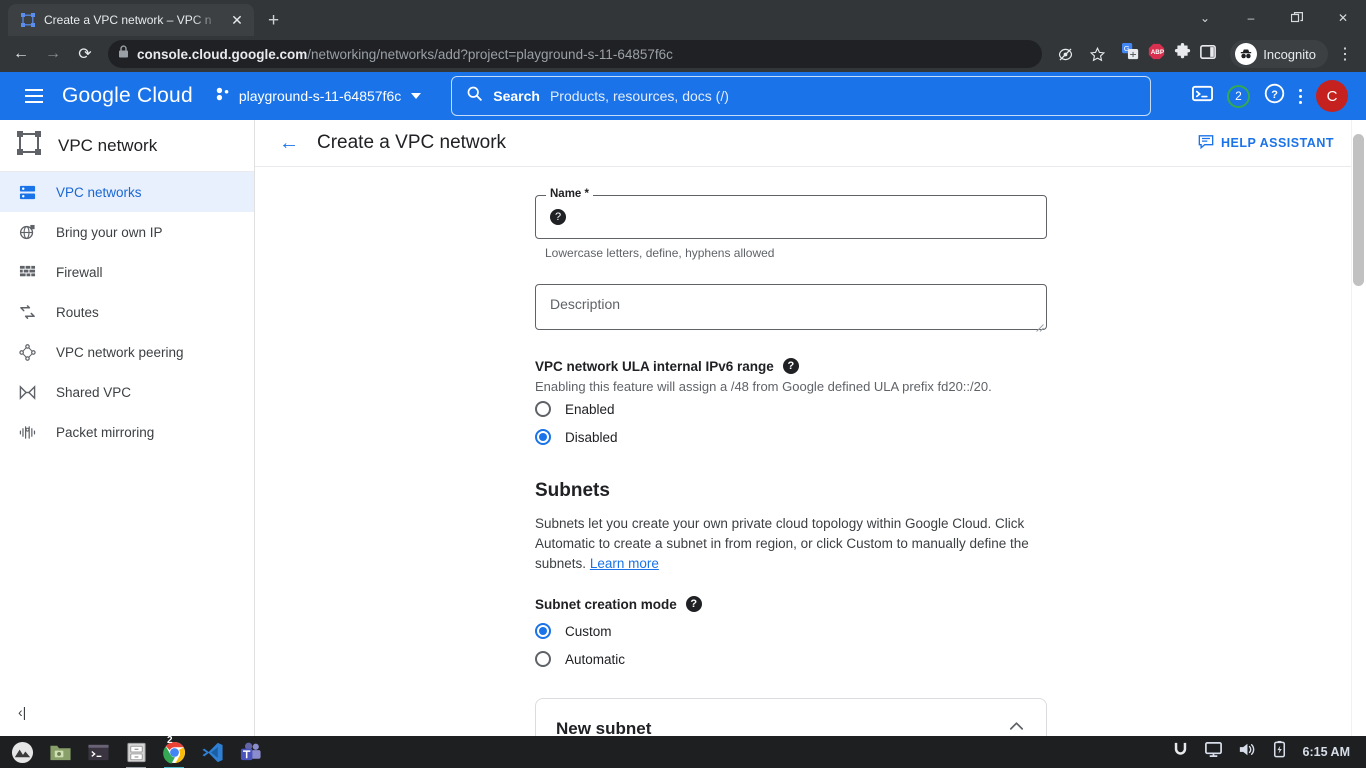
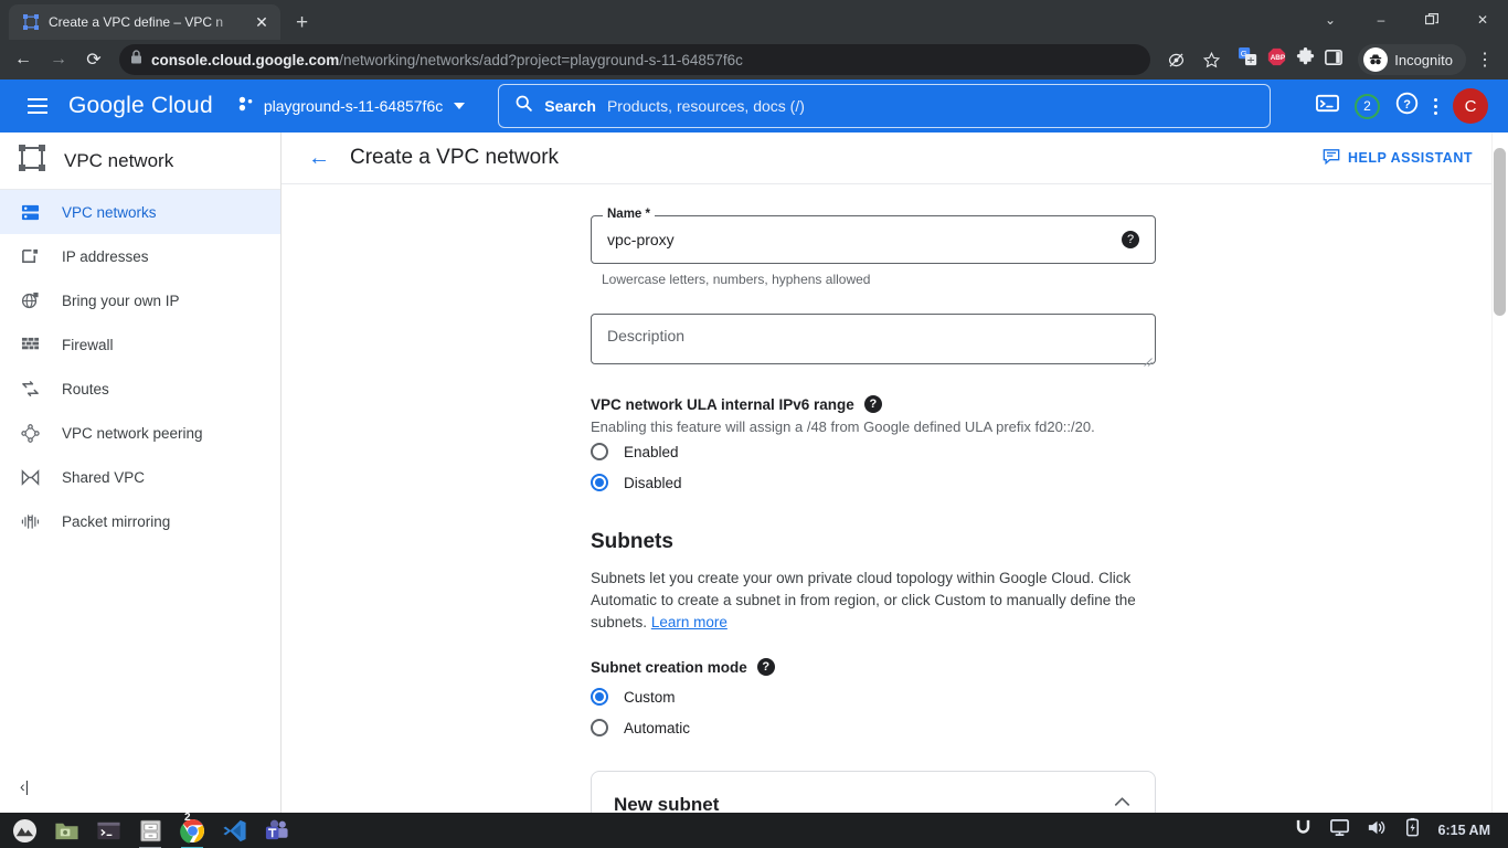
- Create a VPC network – VPC n
+ Create a VPC define – VPC n
  ✕
  +
  ⌄
  –
  ✕
  ←
  →
  ⟳
  console.cloud.google.com/networking/networks/add?project=playground-s-11-64857f6c
  G
  Incognito
  ⋮
  Google Cloud
  playground-s-11-64857f6c
  Search
  Products, resources, docs (/)
  2
  ?
  C
  VPC network
  VPC networks
+ IP addresses
  Bring your own IP
  Firewall
  Routes
  VPC network peering
  Shared VPC
  Packet mirroring
  ‹|
  ←
  Create a VPC network
  HELP ASSISTANT
  Name *
+ vpc-proxy
  ?
- Lowercase letters, define, hyphens allowed
+ Lowercase letters, numbers, hyphens allowed
  Description
  VPC network ULA internal IPv6 range
  ?
  Enabling this feature will assign a /48 from Google defined ULA prefix fd20::/20.
  Enabled
  Disabled
  Subnets
  Subnets let you create your own private cloud topology within Google Cloud. Click Automatic to create a subnet in from region, or click Custom to manually define the subnets. Learn more
  Subnet creation mode
  ?
  Custom
  Automatic
  New subnet
  2
  6:15 AM
